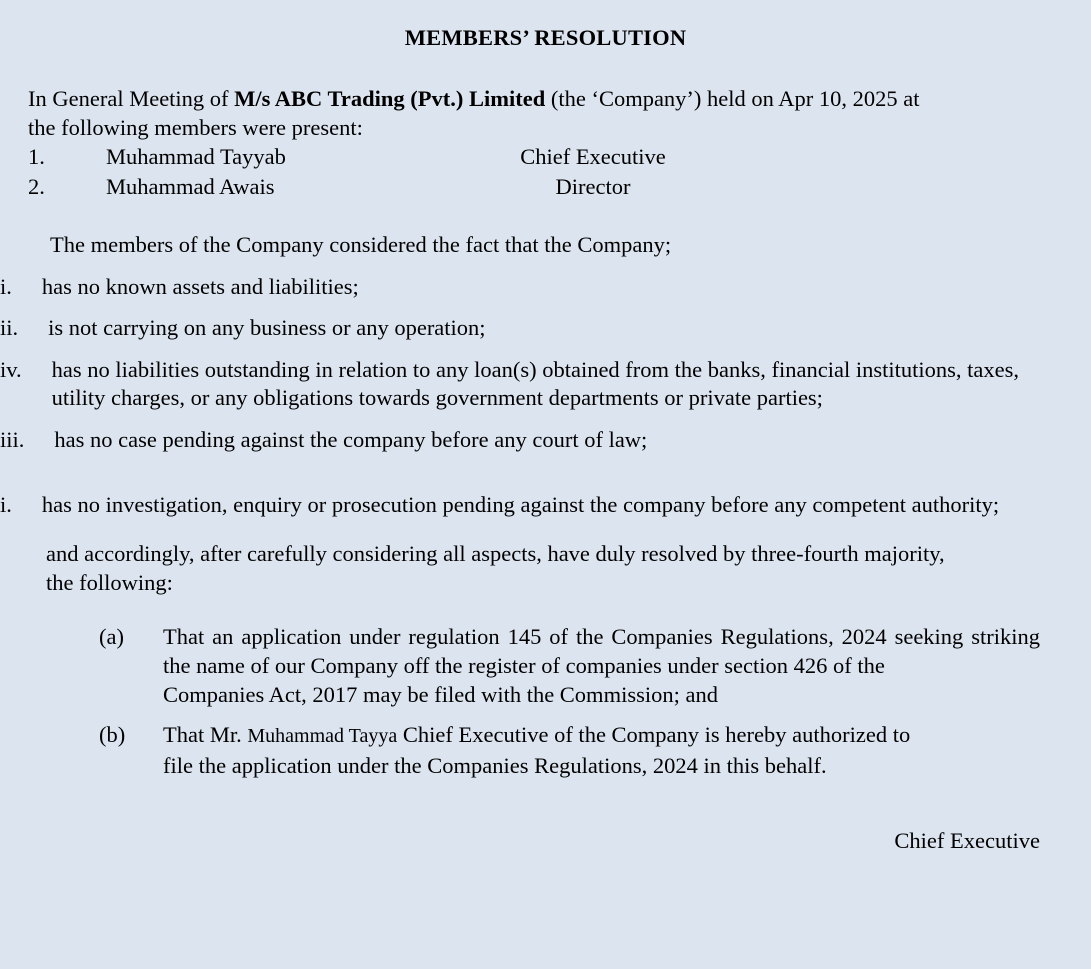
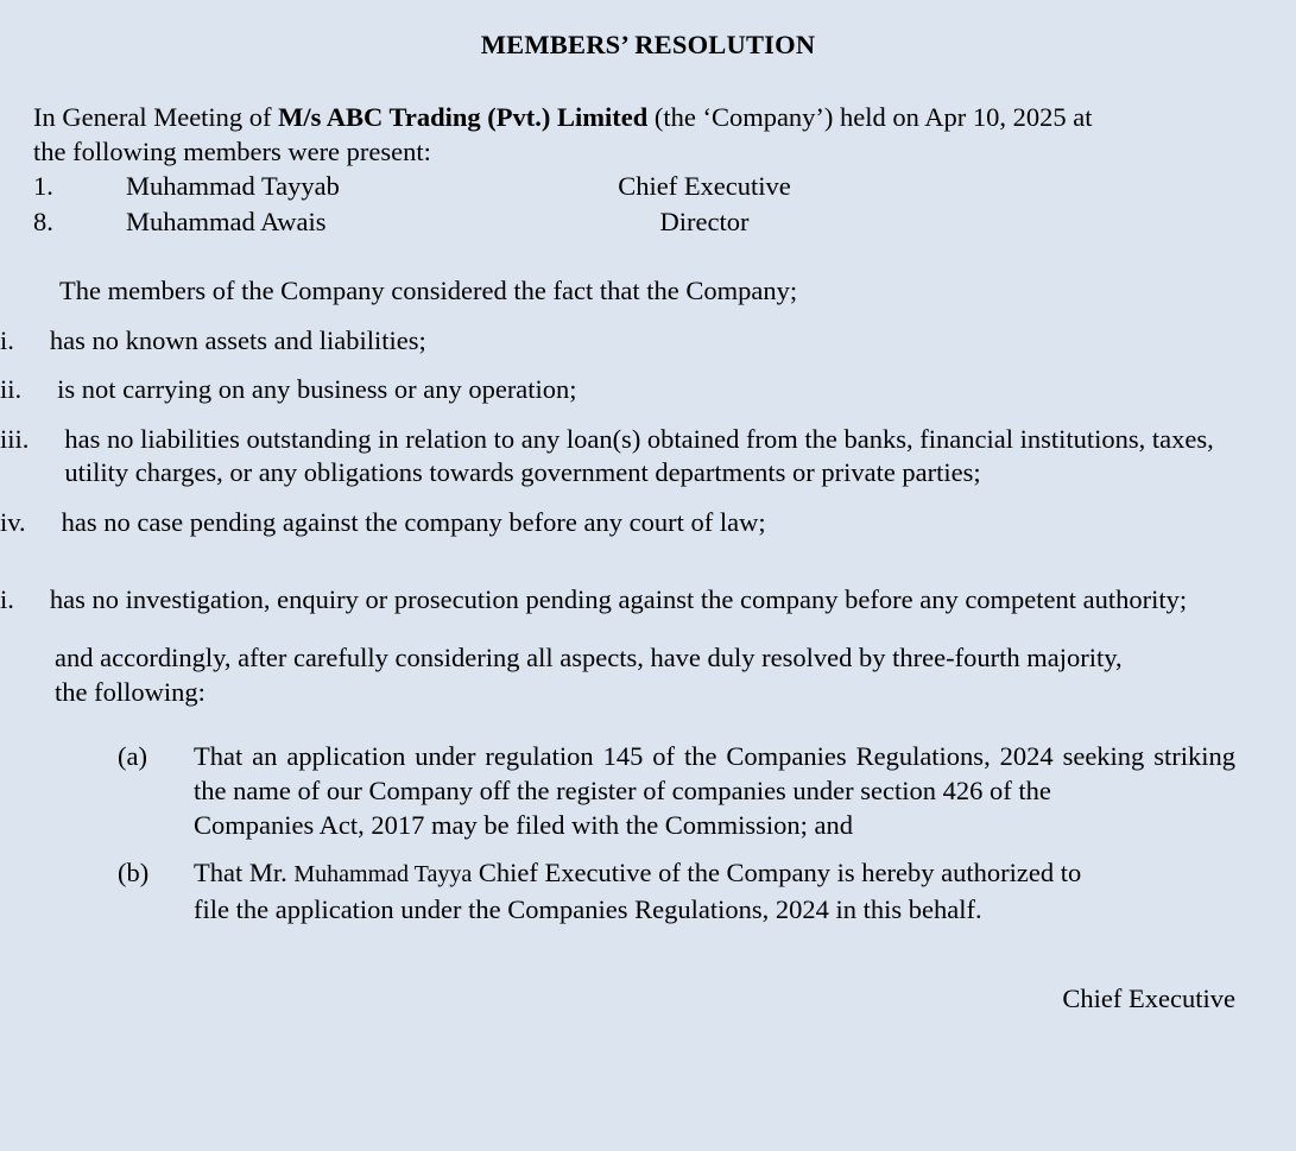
  MEMBERS’ RESOLUTION
  In General Meeting of M/s ABC Trading (Pvt.) Limited (the ‘Company’) held on Apr 10, 2025 at
  the following members were present:
  1.
  Muhammad Tayyab
  Chief Executive
- 2.
+ 8.
  Muhammad Awais
  Director
  The members of the Company considered the fact that the Company;
  i.
  has no known assets and liabilities;
  ii.
  is not carrying on any business or any operation;
- iv.
+ iii.
  has no liabilities outstanding in relation to any loan(s) obtained from the banks, financial institutions, taxes, utility charges, or any obligations towards government departments or private parties;
- iii.
+ iv.
  has no case pending against the company before any court of law;
  i.
  has no investigation, enquiry or prosecution pending against the company before any competent authority;
  and accordingly, after carefully considering all aspects, have duly resolved by three-fourth majority,
  the following:
  (a)
  That an application under regulation 145 of the Companies Regulations, 2024 seeking striking the name of our Company off the register of companies under section 426 of the
  Companies Act, 2017 may be filed with the Commission; and
  (b)
  That Mr. Muhammad Tayya Chief Executive of the Company is hereby authorized to
  file the application under the Companies Regulations, 2024 in this behalf.
  Chief Executive
